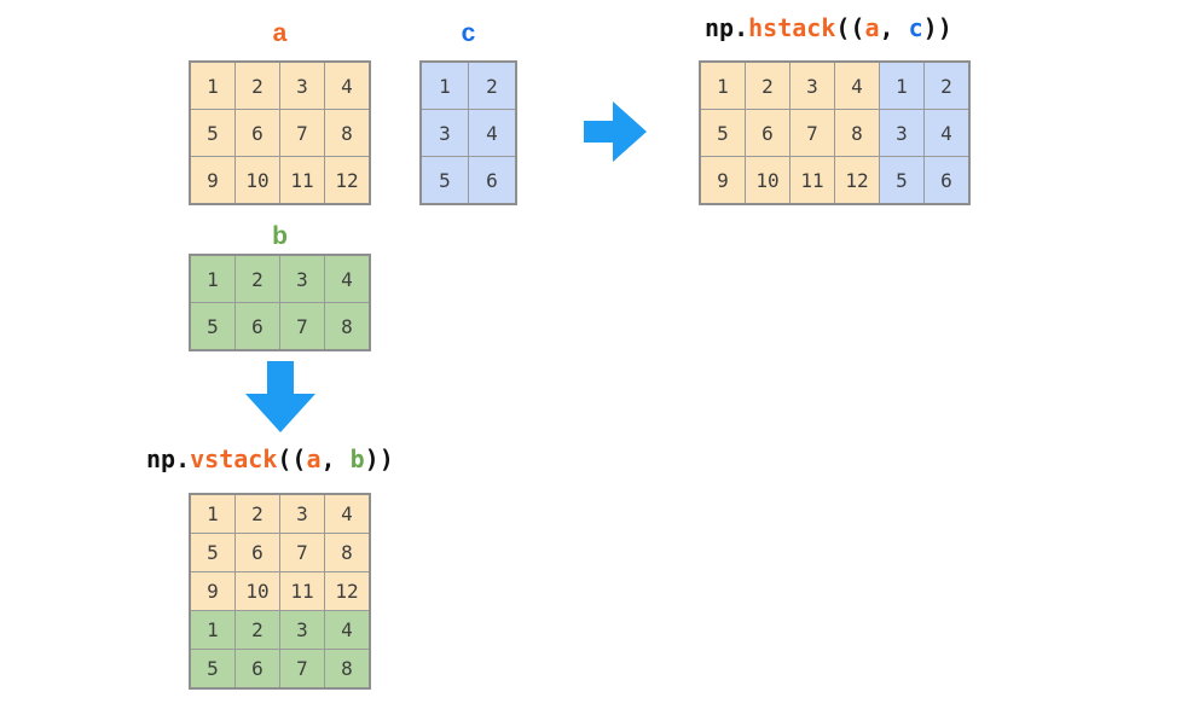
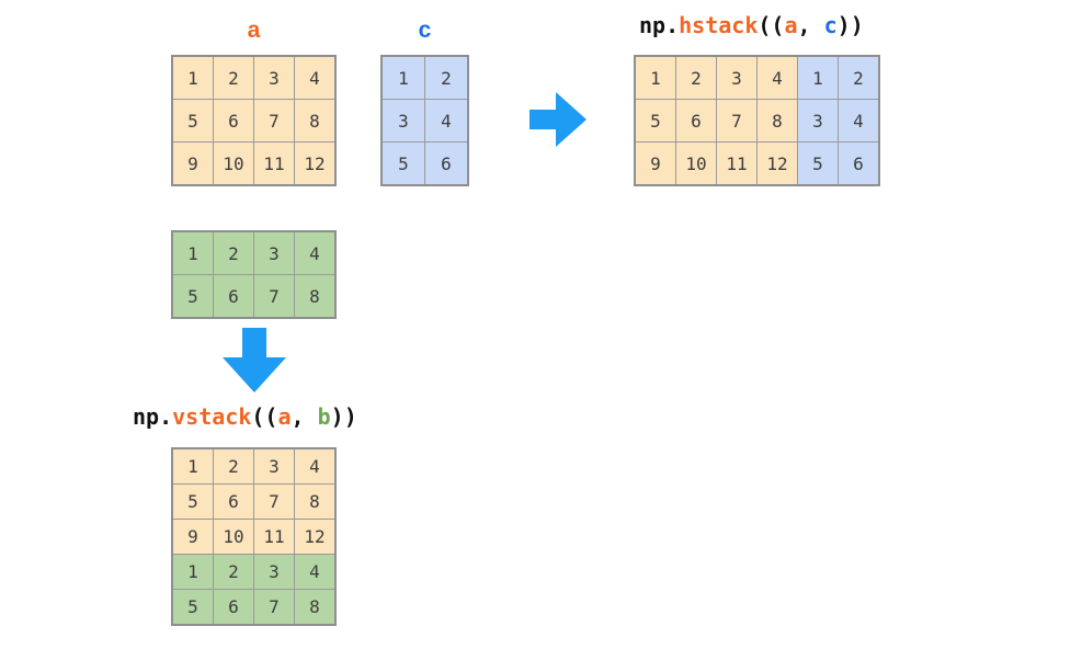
  a
  1	2	3	4
  5	6	7	8
  9	10	11	12
  c
  1	2
  3	4
  5	6
  np.hstack((a, c))
  1	2	3	4	1	2
  5	6	7	8	3	4
  9	10	11	12	5	6
- b
  1	2	3	4
  5	6	7	8
  np.vstack((a, b))
  1	2	3	4
  5	6	7	8
  9	10	11	12
  1	2	3	4
  5	6	7	8
